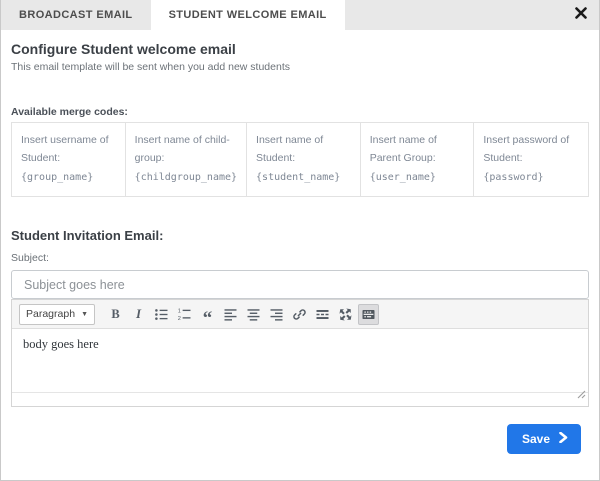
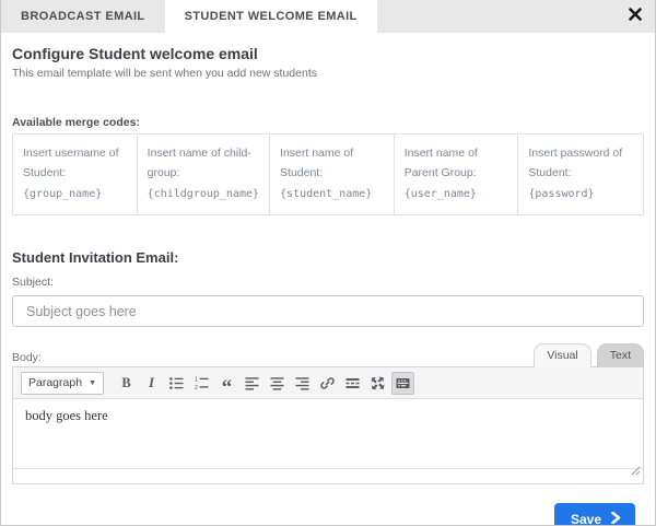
  BROADCAST EMAIL
  STUDENT WELCOME EMAIL
  Configure Student welcome email
  This email template will be sent when you add new students
  Available merge codes:
  Insert username of Student:{group_name}
  Insert name of child-group: {childgroup_name}
  Insert name of Student: {student_name}
  Insert name of Parent Group:{user_name}
  Insert password of Student:{password}
  Student Invitation Email:
  Subject:
  Subject goes here
+ Body:
+ Visual
+ Text
  Paragraph
  B
  I
  “
  body goes here
  Save
